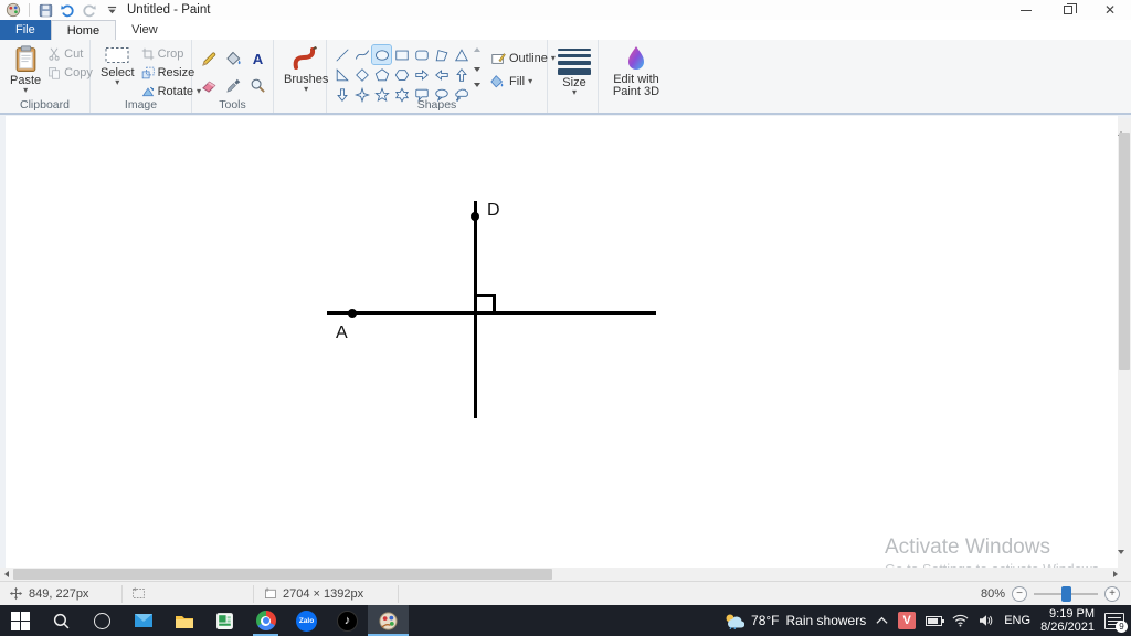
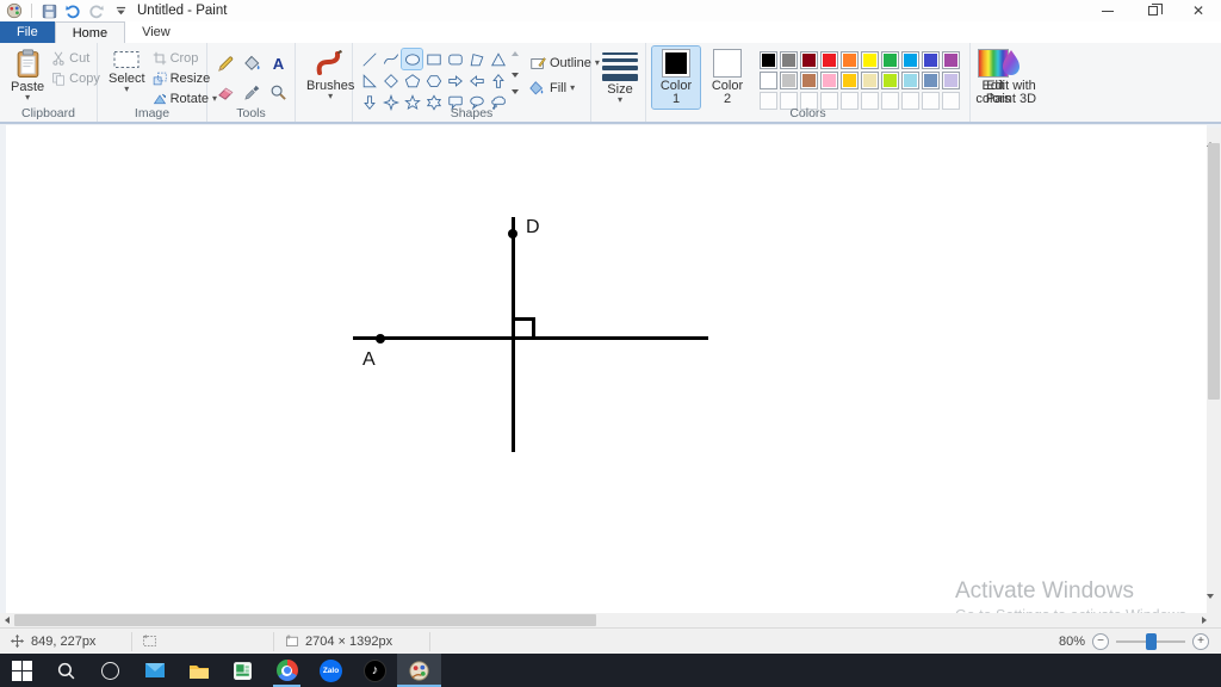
  Untitled - Paint
  ✕
  File
  Home
  View
  Paste
  ▾
  Cut
  Copy
  Clipboard
  Select
  ▾
  Crop
  Resize
  Rotate
  ▾
  Image
  A
  Tools
  Brushes
  ▾
  Outline
  ▾
  Fill
  ▾
  Shapes
  Size
  ▾
+ Color 1
+ Color 2
+ Edit colors
+ Colors
  Edit with Paint 3D
  D
  A
  Activate Windows
  849, 227px
  2704 × 1392px
  80%
  −
  +
  ♪
- 78°F
- Rain showers
- V
- ENG
- 9:19 PM
- 8/26/2021
- 9
